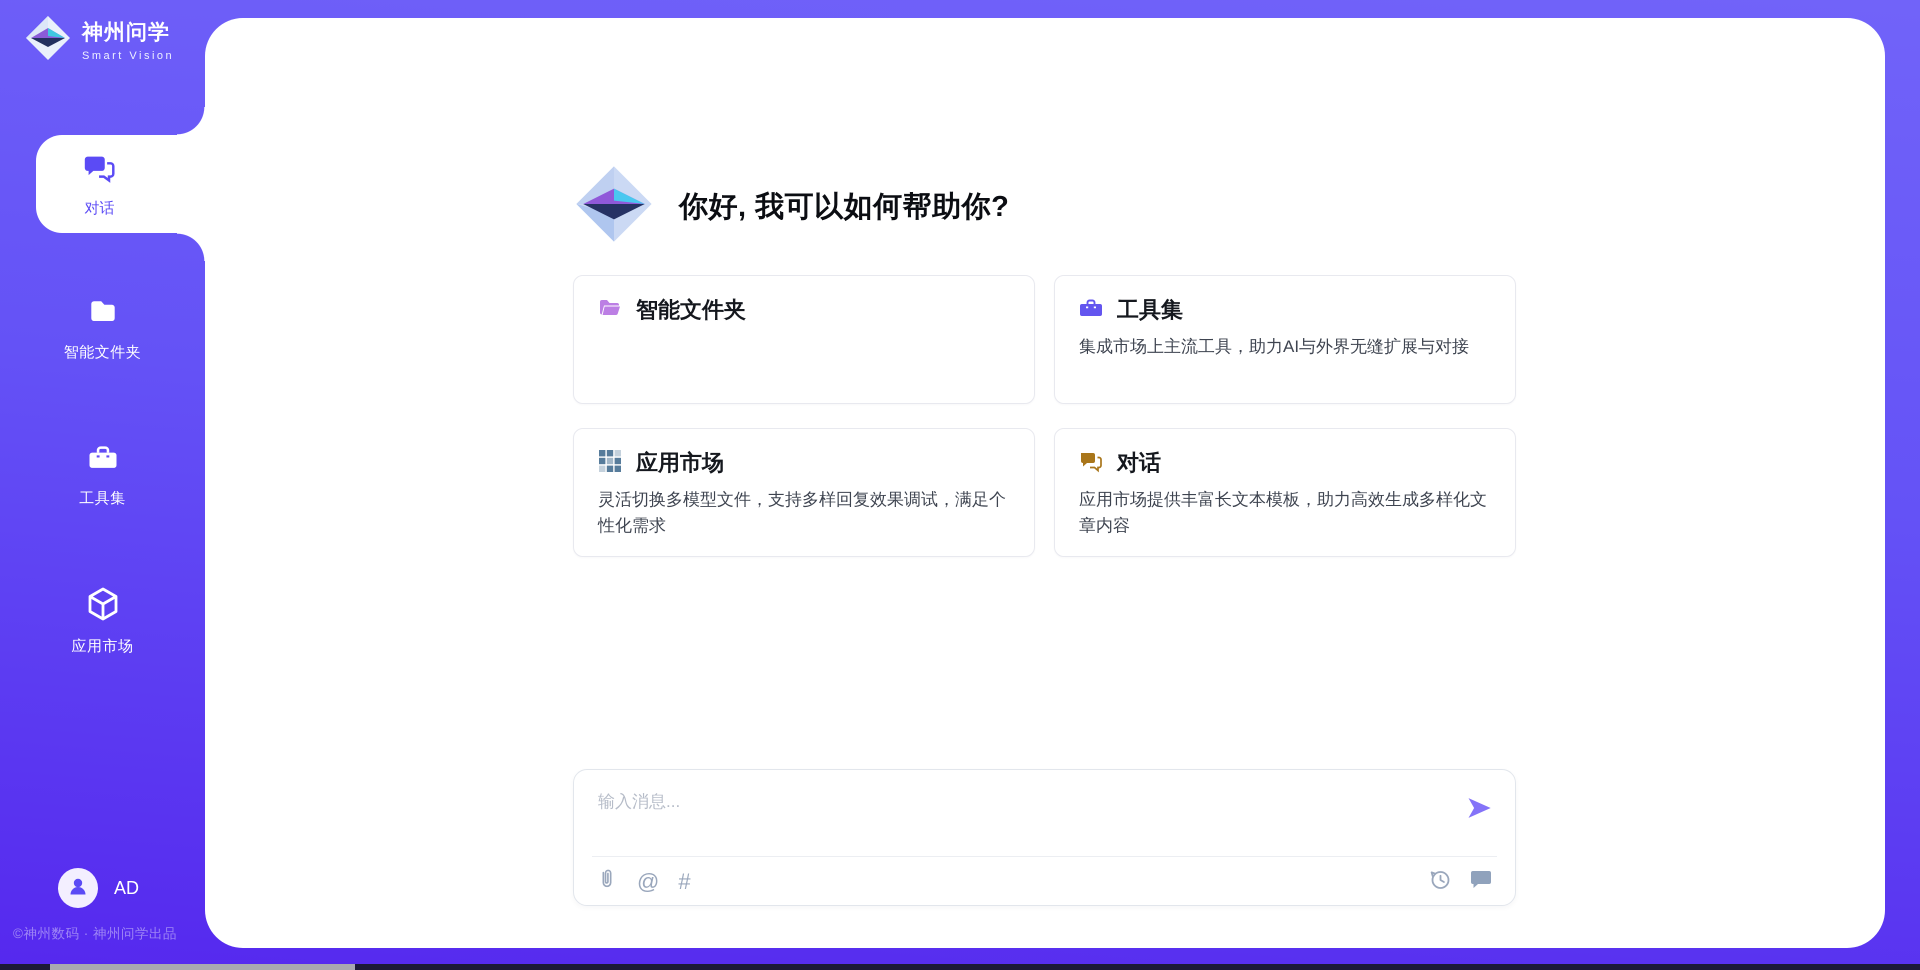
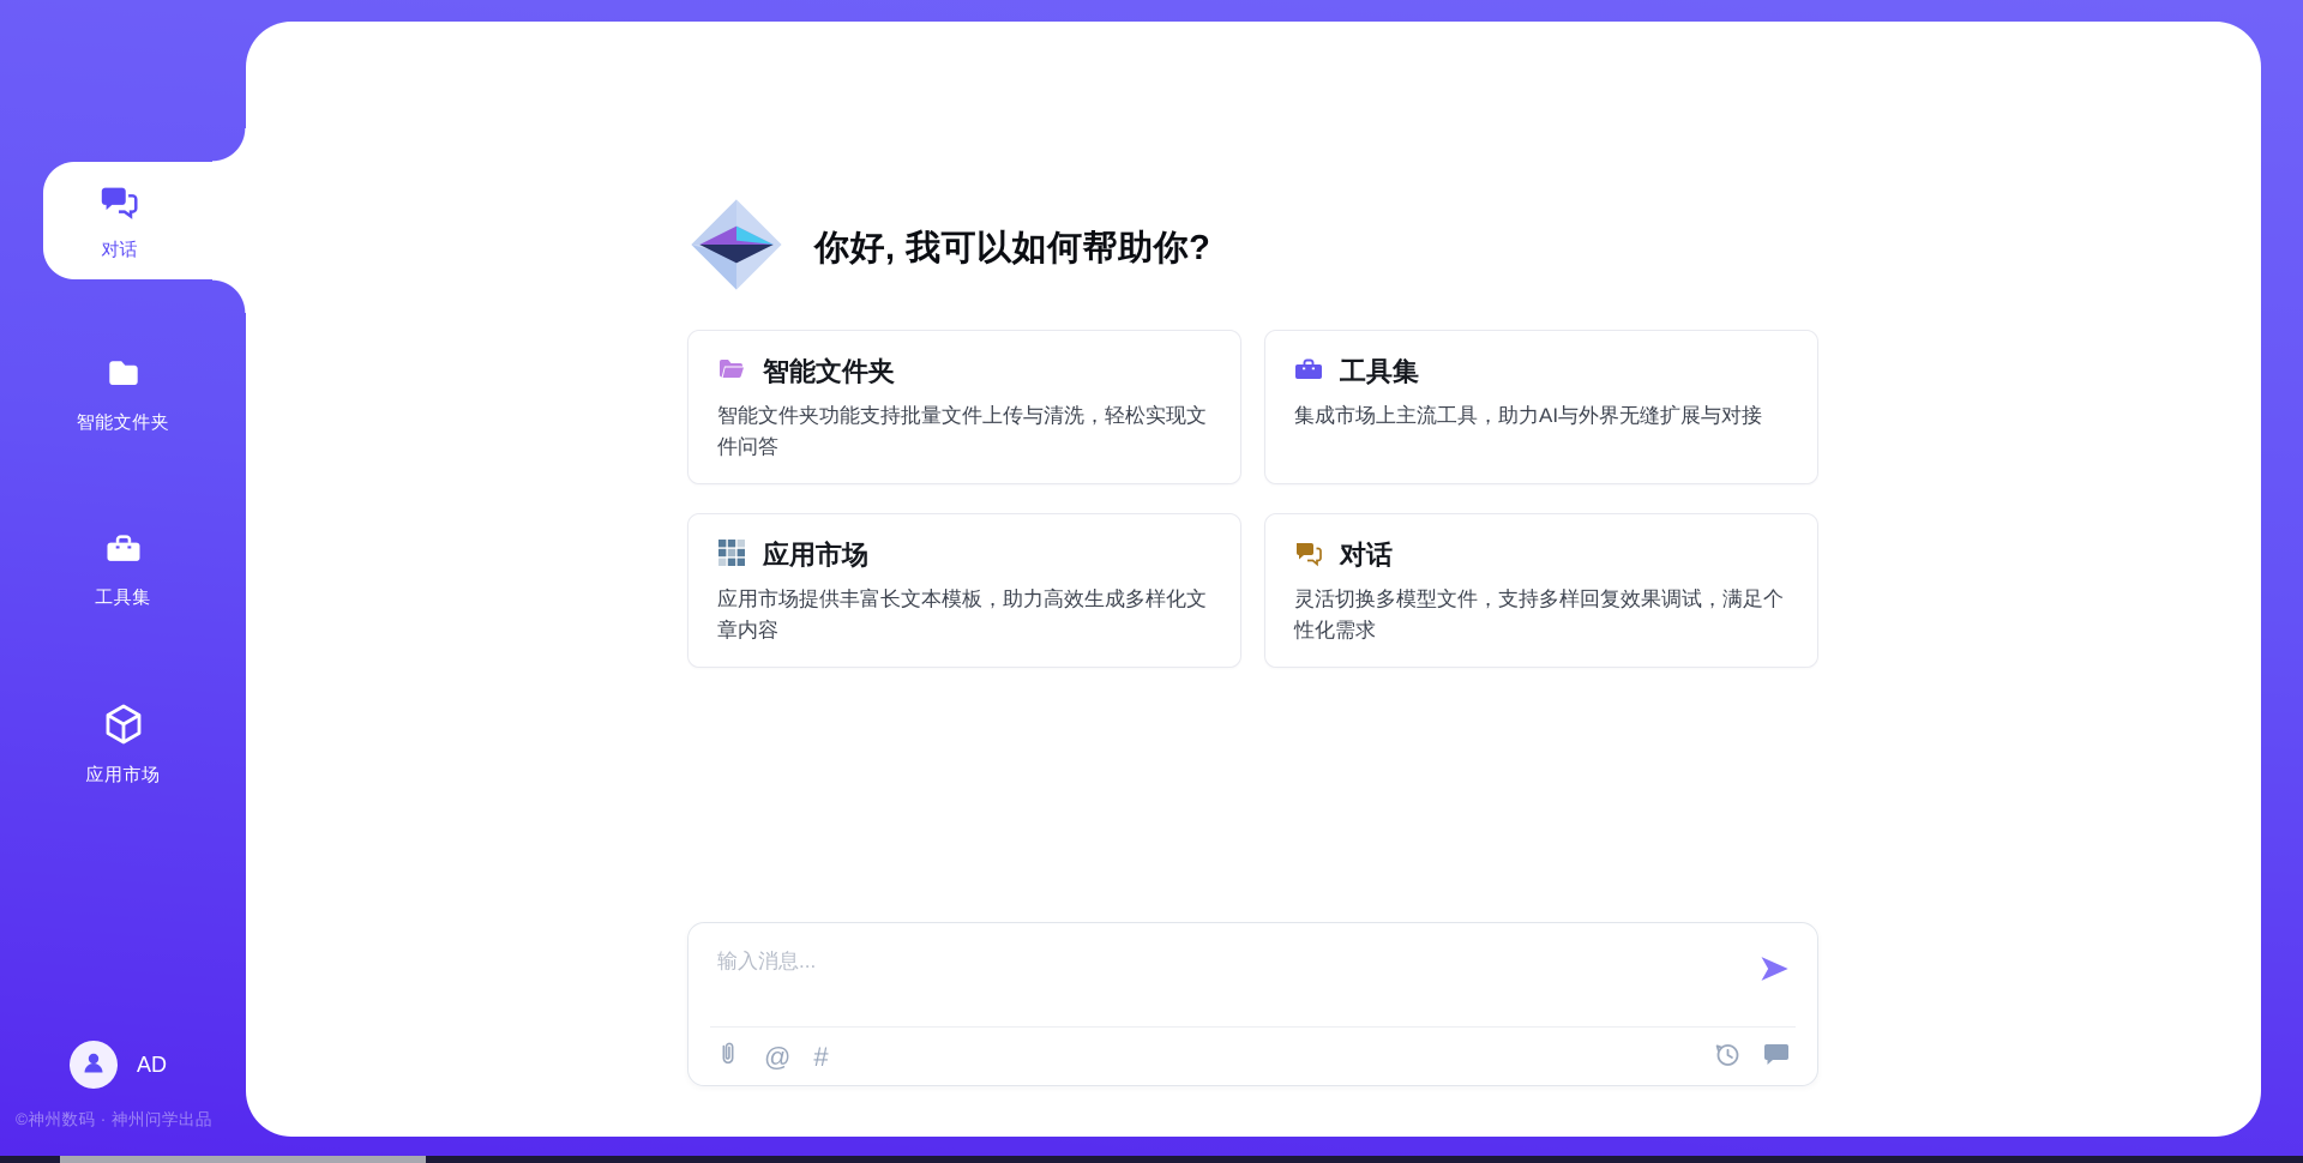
- 神州问学
- Smart Vision
  对话
  智能文件夹
  工具集
  应用市场
  AD
  ©神州数码 · 神州问学出品
  你好, 我可以如何帮助你?
  智能文件夹
+ 智能文件夹功能支持批量文件上传与清洗，轻松实现文件问答
  工具集
  集成市场上主流工具，助力AI与外界无缝扩展与对接
  应用市场
- 灵活切换多模型文件，支持多样回复效果调试，满足个性化需求
+ 应用市场提供丰富长文本模板，助力高效生成多样化文章内容
  对话
- 应用市场提供丰富长文本模板，助力高效生成多样化文章内容
+ 灵活切换多模型文件，支持多样回复效果调试，满足个性化需求
  输入消息...
  @
  #
